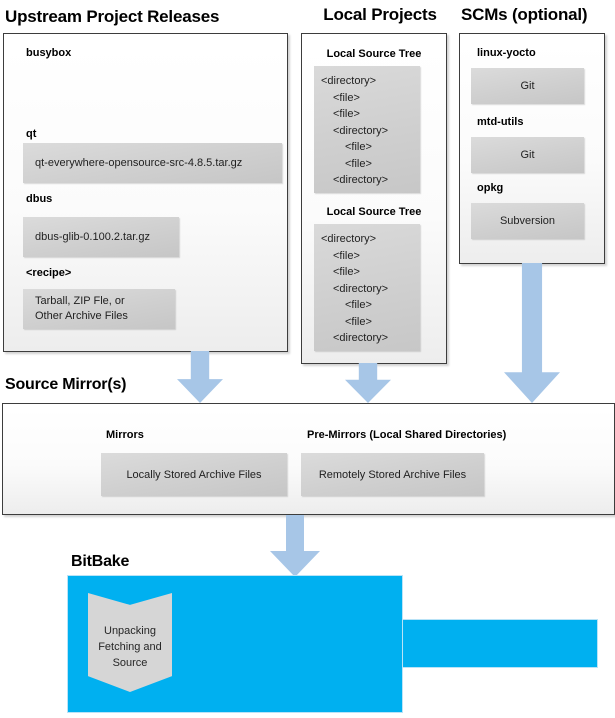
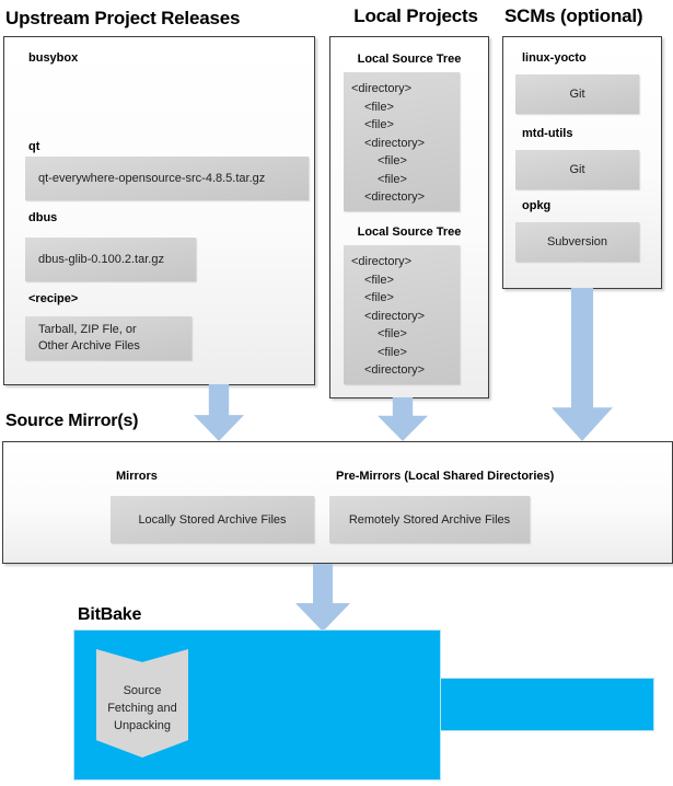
  Upstream Project Releases
  Local Projects
  SCMs (optional)
  busybox
  qt
  qt-everywhere-opensource-src-4.8.5.tar.gz
  dbus
  dbus-glib-0.100.2.tar.gz
  <recipe>
  Tarball, ZIP Fle, or
  Other Archive Files
  Local Source Tree
  <directory>
  <file>
  <file>
  <directory>
  <file>
  <file>
  <directory>
  Local Source Tree
  <directory>
  <file>
  <file>
  <directory>
  <file>
  <file>
  <directory>
  linux-yocto
  Git
  mtd-utils
  Git
  opkg
  Subversion
  Source Mirror(s)
  Mirrors
  Locally Stored Archive Files
  Pre-Mirrors (Local Shared Directories)
  Remotely Stored Archive Files
  BitBake
- Unpacking
+ Source
  Fetching and
- Source
+ Unpacking
